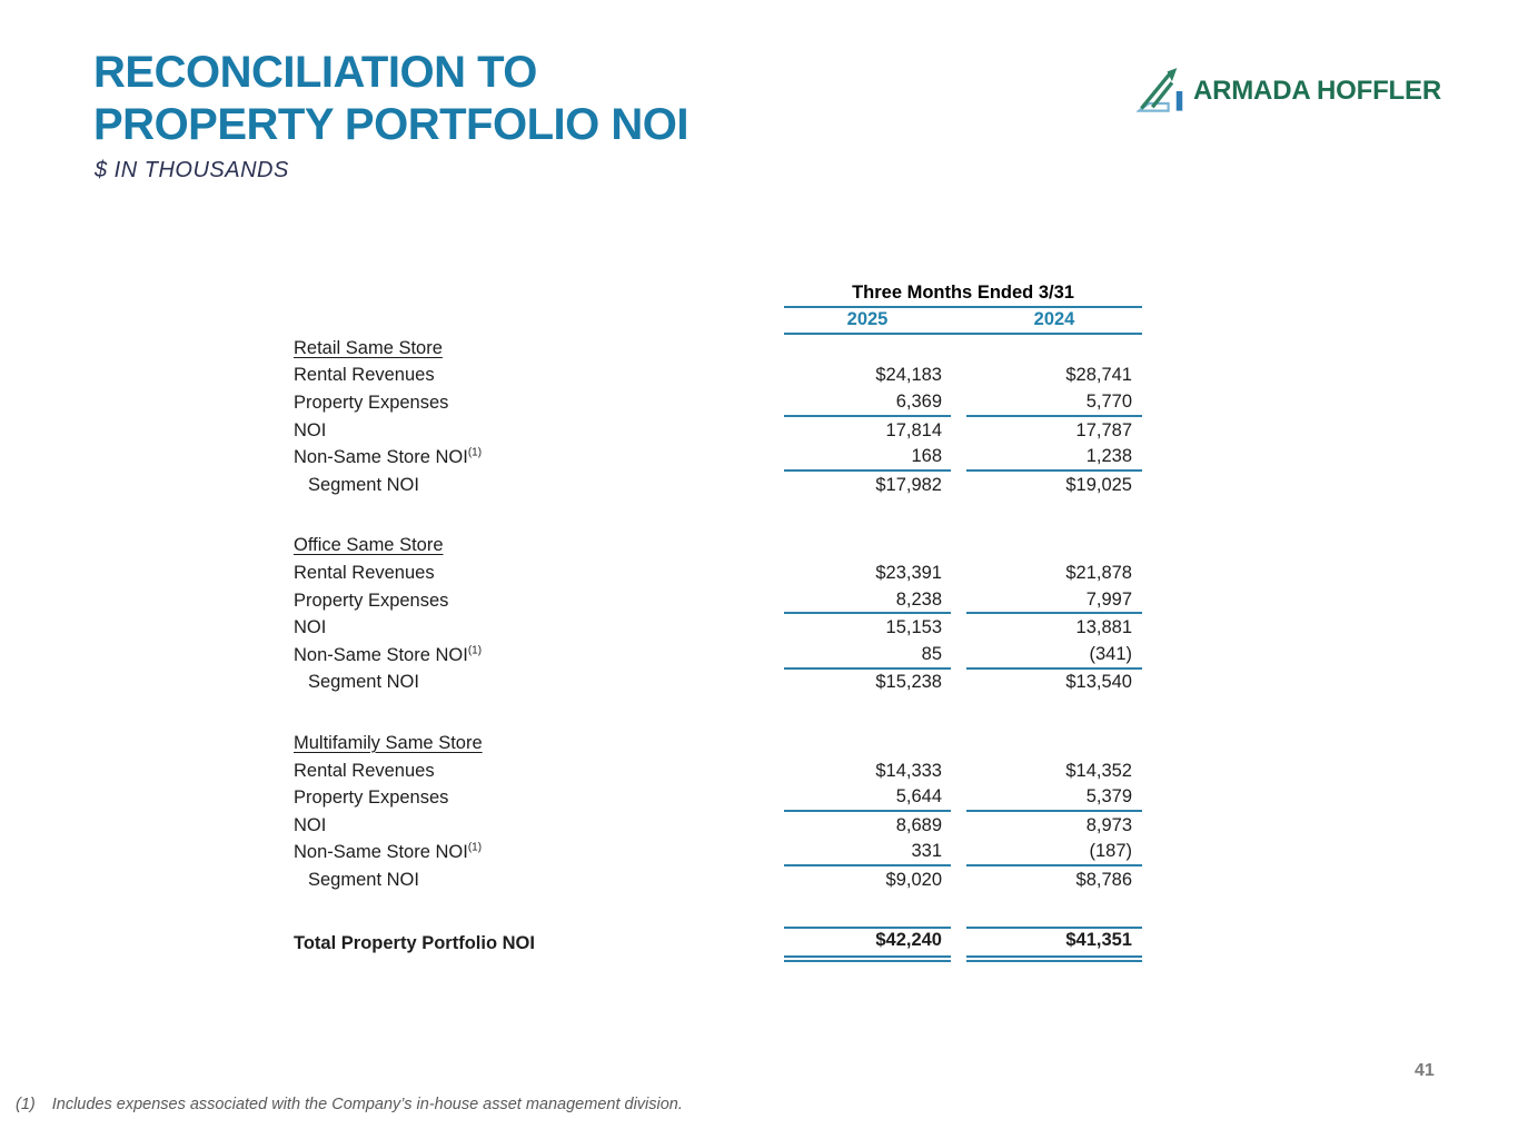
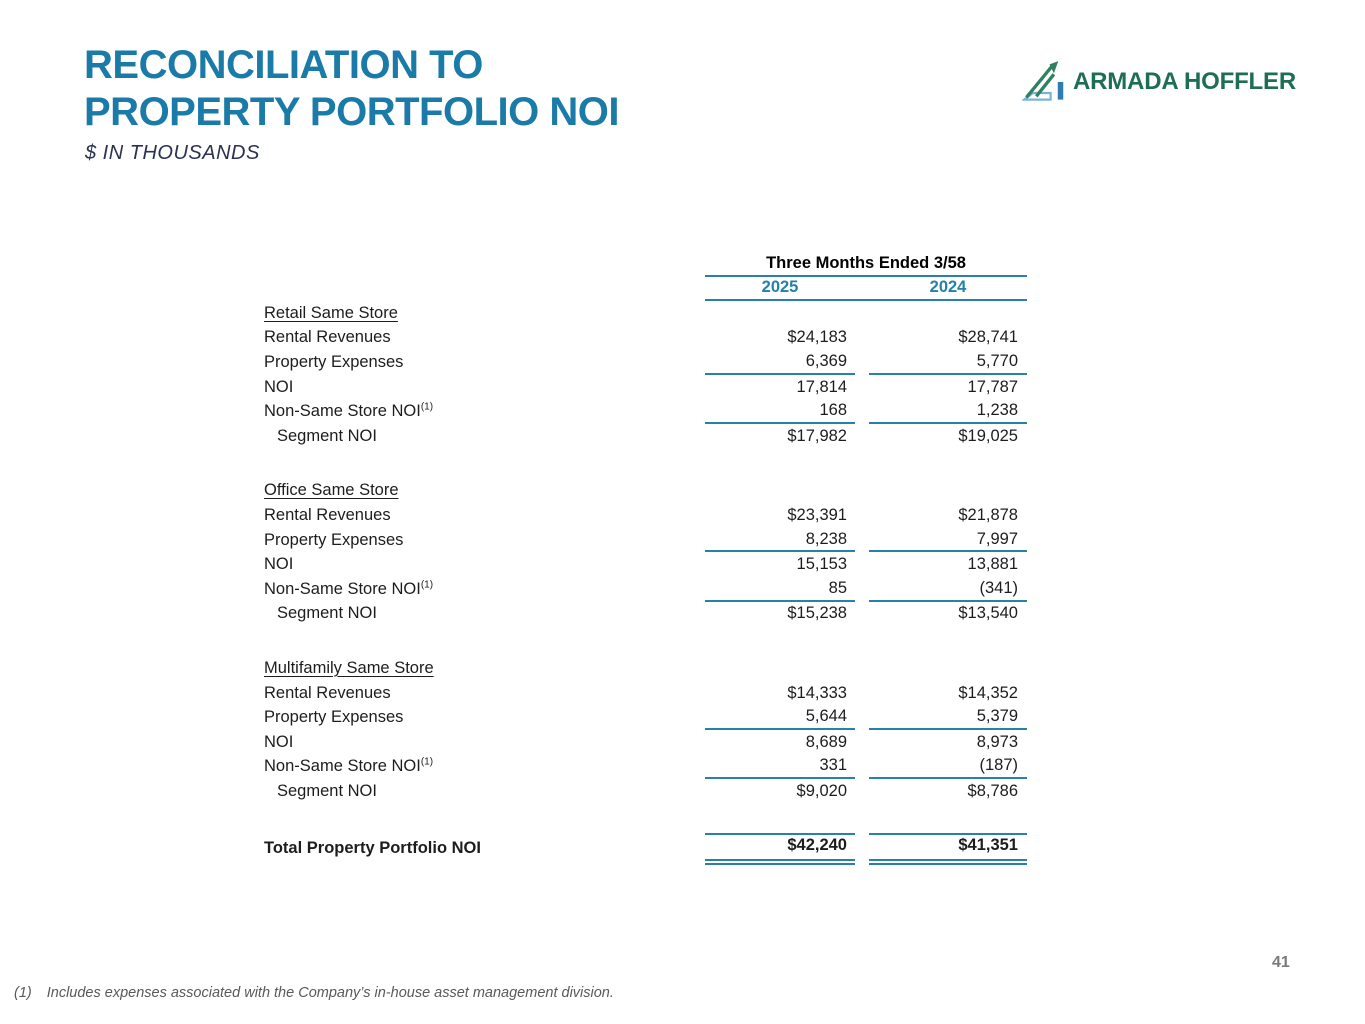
  RECONCILIATION TO
  PROPERTY PORTFOLIO NOI
  $ IN THOUSANDS
  ARMADA HOFFLER
- Three Months Ended 3/31
+ Three Months Ended 3/58
  2025
  2024
  Retail Same Store
  Rental Revenues
  $24,183
  $28,741
  Property Expenses
  6,369
  5,770
  NOI
  17,814
  17,787
  Non-Same Store NOI(1)
  168
  1,238
  Segment NOI
  $17,982
  $19,025
  Office Same Store
  Rental Revenues
  $23,391
  $21,878
  Property Expenses
  8,238
  7,997
  NOI
  15,153
  13,881
  Non-Same Store NOI(1)
  85
  (341)
  Segment NOI
  $15,238
  $13,540
  Multifamily Same Store
  Rental Revenues
  $14,333
  $14,352
  Property Expenses
  5,644
  5,379
  NOI
  8,689
  8,973
  Non-Same Store NOI(1)
  331
  (187)
  Segment NOI
  $9,020
  $8,786
  Total Property Portfolio NOI
  $42,240
  $41,351
  (1)
  Includes expenses associated with the Company’s in-house asset management division.
  41
